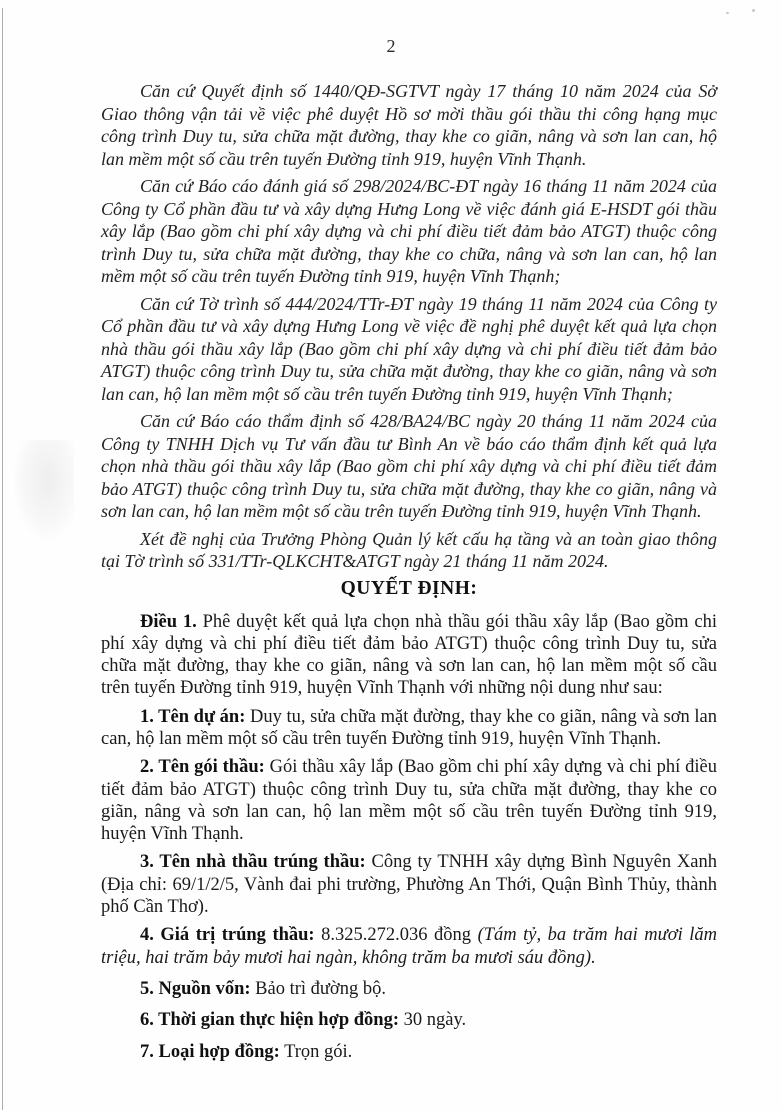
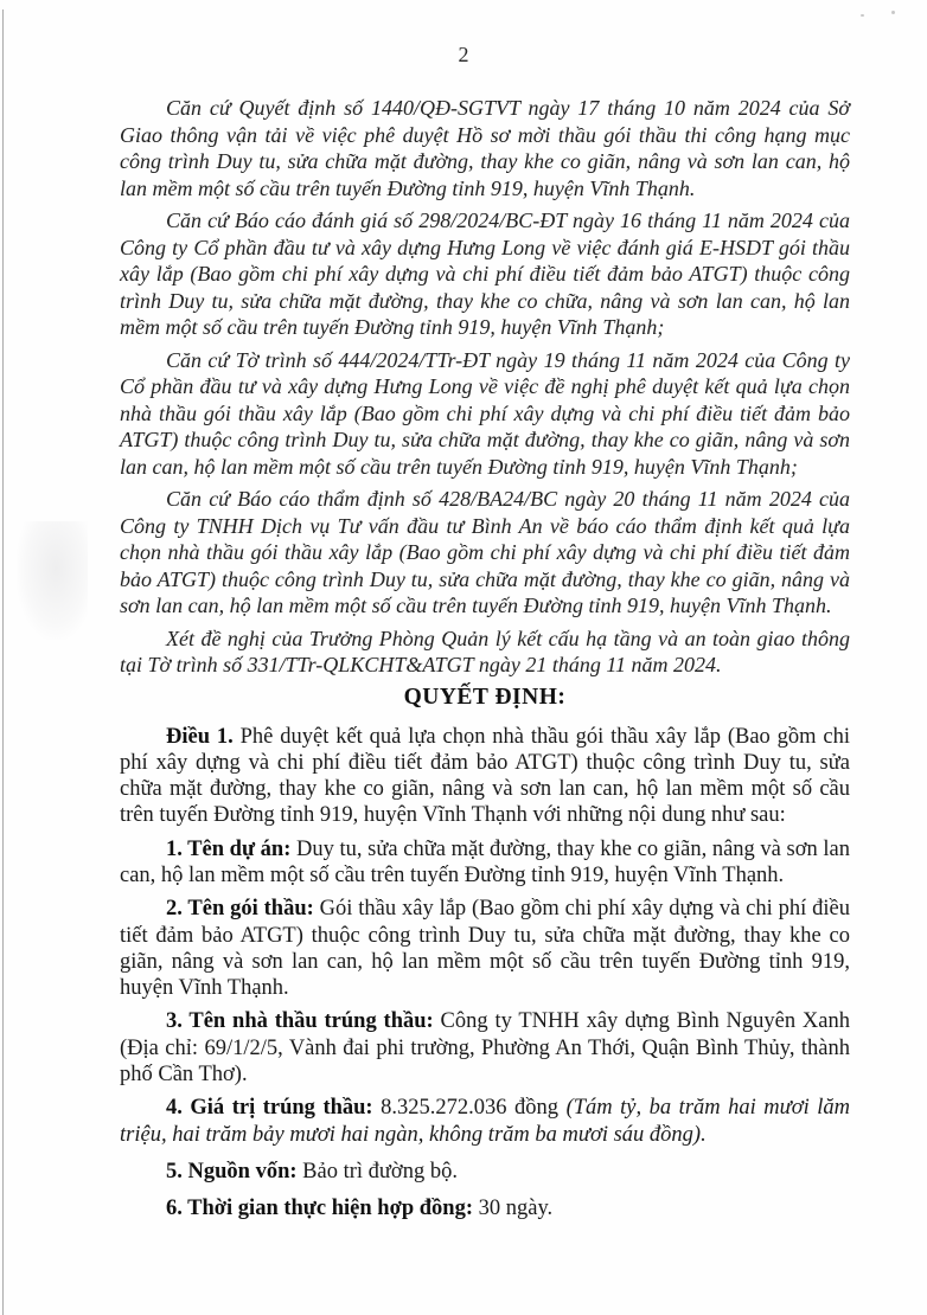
  2
  Căn cứ Quyết định số 1440/QĐ-SGTVT ngày 17 tháng 10 năm 2024 của Sở Giao thông vận tải về việc phê duyệt Hồ sơ mời thầu gói thầu thi công hạng mục công trình Duy tu, sửa chữa mặt đường, thay khe co giãn, nâng và sơn lan can, hộ lan mềm một số cầu trên tuyến Đường tỉnh 919, huyện Vĩnh Thạnh.
  Căn cứ Báo cáo đánh giá số 298/2024/BC-ĐT ngày 16 tháng 11 năm 2024 của Công ty Cổ phần đầu tư và xây dựng Hưng Long về việc đánh giá E-HSDT gói thầu xây lắp (Bao gồm chi phí xây dựng và chi phí điều tiết đảm bảo ATGT) thuộc công trình Duy tu, sửa chữa mặt đường, thay khe co chữa, nâng và sơn lan can, hộ lan mềm một số cầu trên tuyến Đường tỉnh 919, huyện Vĩnh Thạnh;
  Căn cứ Tờ trình số 444/2024/TTr-ĐT ngày 19 tháng 11 năm 2024 của Công ty Cổ phần đầu tư và xây dựng Hưng Long về việc đề nghị phê duyệt kết quả lựa chọn nhà thầu gói thầu xây lắp (Bao gồm chi phí xây dựng và chi phí điều tiết đảm bảo ATGT) thuộc công trình Duy tu, sửa chữa mặt đường, thay khe co giãn, nâng và sơn lan can, hộ lan mềm một số cầu trên tuyến Đường tỉnh 919, huyện Vĩnh Thạnh;
  Căn cứ Báo cáo thẩm định số 428/BA24/BC ngày 20 tháng 11 năm 2024 của Công ty TNHH Dịch vụ Tư vấn đầu tư Bình An về báo cáo thẩm định kết quả lựa chọn nhà thầu gói thầu xây lắp (Bao gồm chi phí xây dựng và chi phí điều tiết đảm bảo ATGT) thuộc công trình Duy tu, sửa chữa mặt đường, thay khe co giãn, nâng và sơn lan can, hộ lan mềm một số cầu trên tuyến Đường tỉnh 919, huyện Vĩnh Thạnh.
  Xét đề nghị của Trưởng Phòng Quản lý kết cấu hạ tầng và an toàn giao thông tại Tờ trình số 331/TTr-QLKCHT&ATGT ngày 21 tháng 11 năm 2024.
  QUYẾT ĐỊNH:
  Điều 1. Phê duyệt kết quả lựa chọn nhà thầu gói thầu xây lắp (Bao gồm chi phí xây dựng và chi phí điều tiết đảm bảo ATGT) thuộc công trình Duy tu, sửa chữa mặt đường, thay khe co giãn, nâng và sơn lan can, hộ lan mềm một số cầu trên tuyến Đường tỉnh 919, huyện Vĩnh Thạnh với những nội dung như sau:
  1. Tên dự án: Duy tu, sửa chữa mặt đường, thay khe co giãn, nâng và sơn lan can, hộ lan mềm một số cầu trên tuyến Đường tỉnh 919, huyện Vĩnh Thạnh.
  2. Tên gói thầu: Gói thầu xây lắp (Bao gồm chi phí xây dựng và chi phí điều tiết đảm bảo ATGT) thuộc công trình Duy tu, sửa chữa mặt đường, thay khe co giãn, nâng và sơn lan can, hộ lan mềm một số cầu trên tuyến Đường tỉnh 919, huyện Vĩnh Thạnh.
  3. Tên nhà thầu trúng thầu: Công ty TNHH xây dựng Bình Nguyên Xanh (Địa chỉ: 69/1/2/5, Vành đai phi trường, Phường An Thới, Quận Bình Thủy, thành phố Cần Thơ).
  4. Giá trị trúng thầu: 8.325.272.036 đồng (Tám tỷ, ba trăm hai mươi lăm triệu, hai trăm bảy mươi hai ngàn, không trăm ba mươi sáu đồng).
  5. Nguồn vốn: Bảo trì đường bộ.
  6. Thời gian thực hiện hợp đồng: 30 ngày.
- 7. Loại hợp đồng: Trọn gói.
